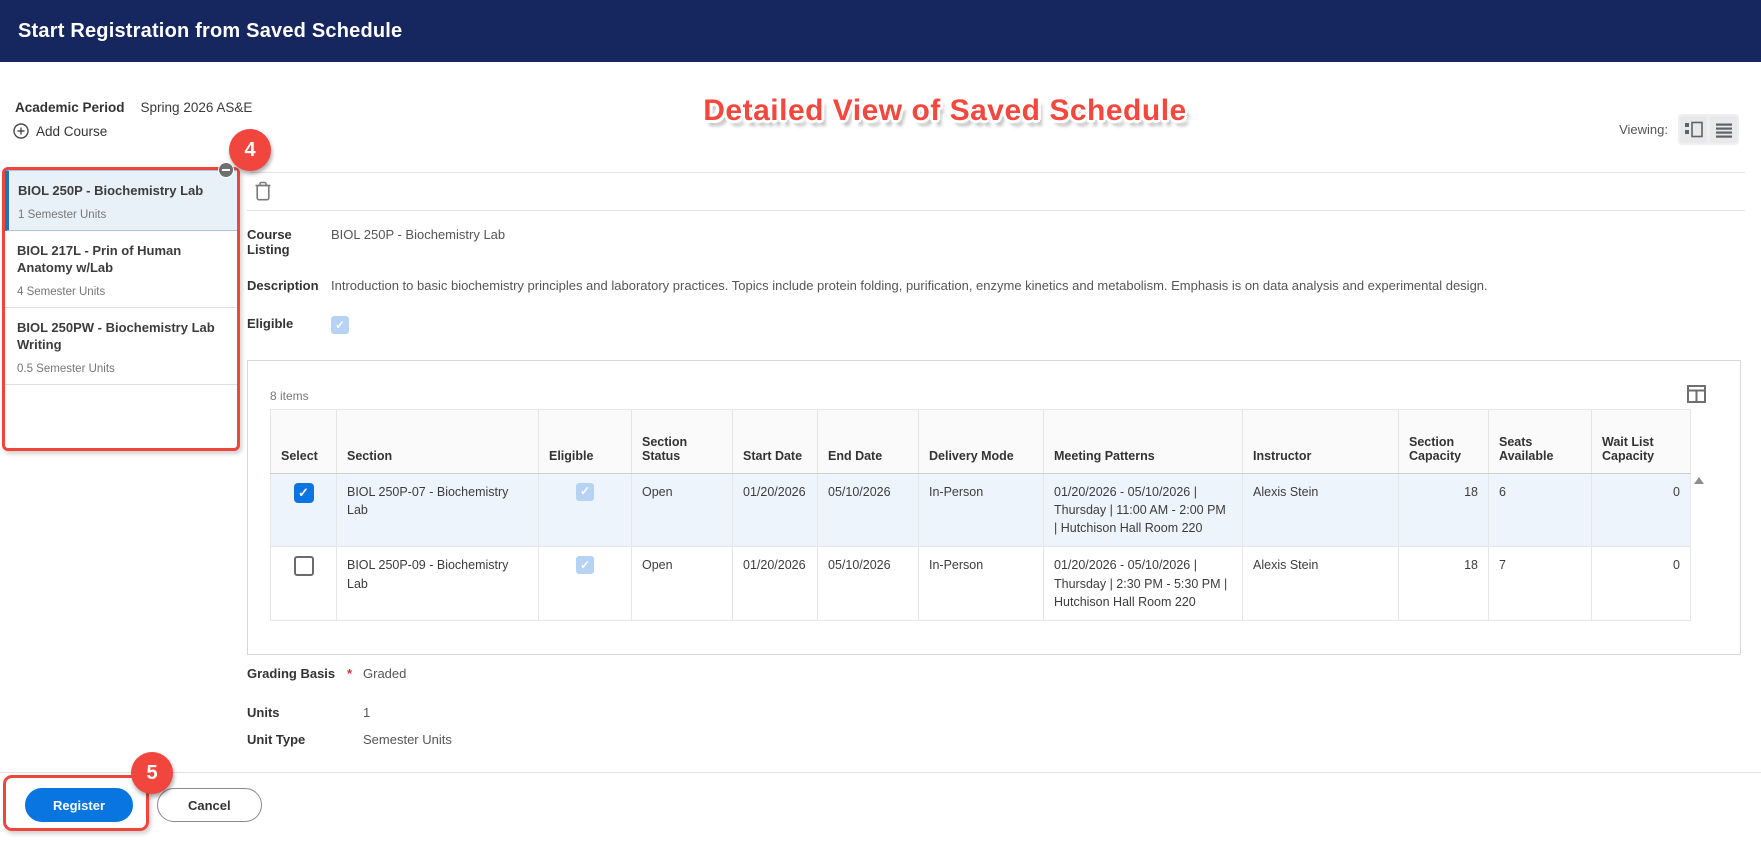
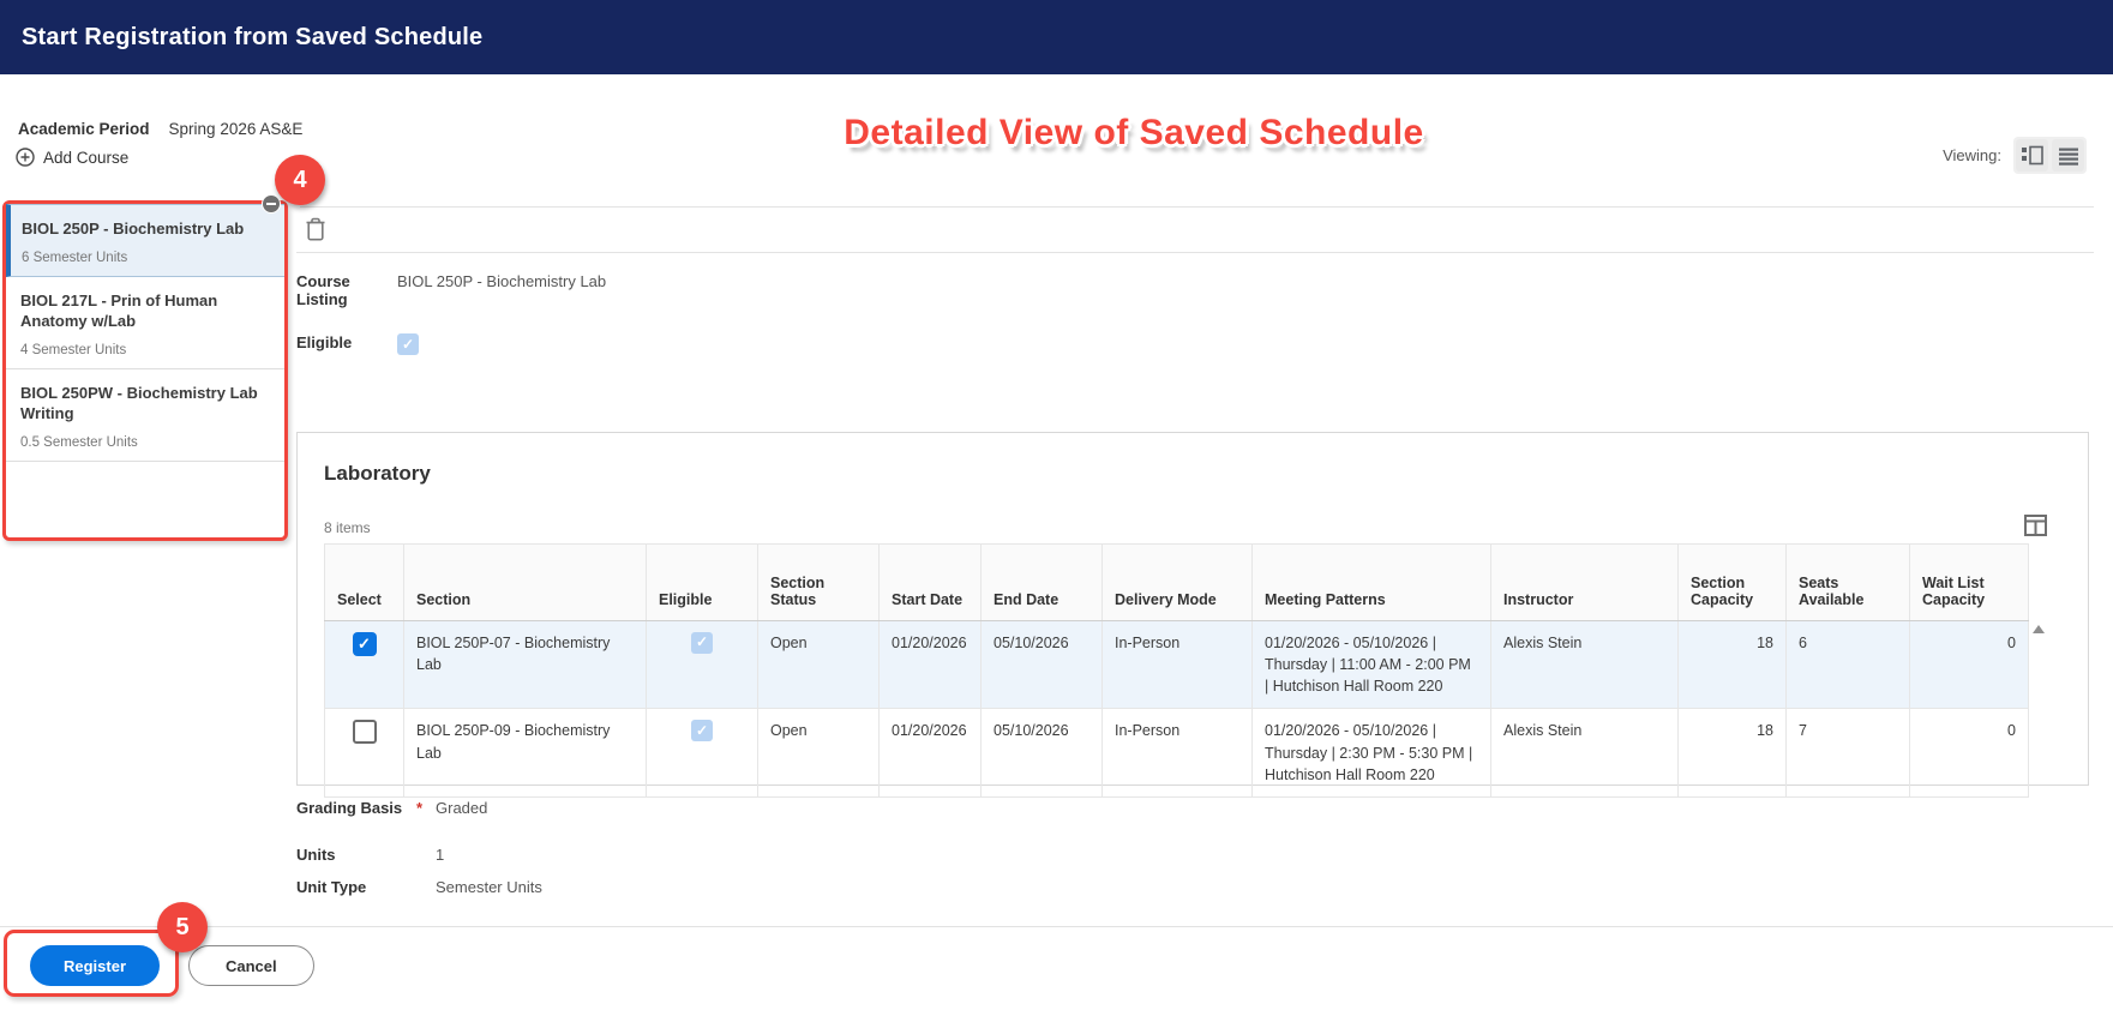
  Start Registration from Saved Schedule
  Academic Period
  Spring 2026 AS&E
  Add Course
  Detailed View of Saved Schedule
  Viewing:
  BIOL 250P - Biochemistry Lab
- 1 Semester Units
+ 6 Semester Units
  BIOL 217L - Prin of Human Anatomy w/Lab
  4 Semester Units
  BIOL 250PW - Biochemistry Lab Writing
  0.5 Semester Units
  4
  Course Listing
  BIOL 250P - Biochemistry Lab
- Description
- Introduction to basic biochemistry principles and laboratory practices. Topics include protein folding, purification, enzyme kinetics and metabolism. Emphasis is on data analysis and experimental design.
  Eligible
  ✓
+ Laboratory
  8 items
  Select	Section	Eligible	Section Status	Start Date	End Date	Delivery Mode	Meeting Patterns	Instructor	Section Capacity	Seats Available	Wait List Capacity
  ✓	BIOL 250P-07 - Biochemistry Lab	✓	Open	01/20/2026	05/10/2026	In-Person	01/20/2026 - 05/10/2026 | Thursday | 11:00 AM - 2:00 PM | Hutchison Hall Room 220	Alexis Stein	18	6	0
  	BIOL 250P-09 - Biochemistry Lab	✓	Open	01/20/2026	05/10/2026	In-Person	01/20/2026 - 05/10/2026 | Thursday | 2:30 PM - 5:30 PM | Hutchison Hall Room 220	Alexis Stein	18	7	0
  Grading Basis
  *
  Graded
  Units
  1
  Unit Type
  Semester Units
  Register
  Cancel
  5
